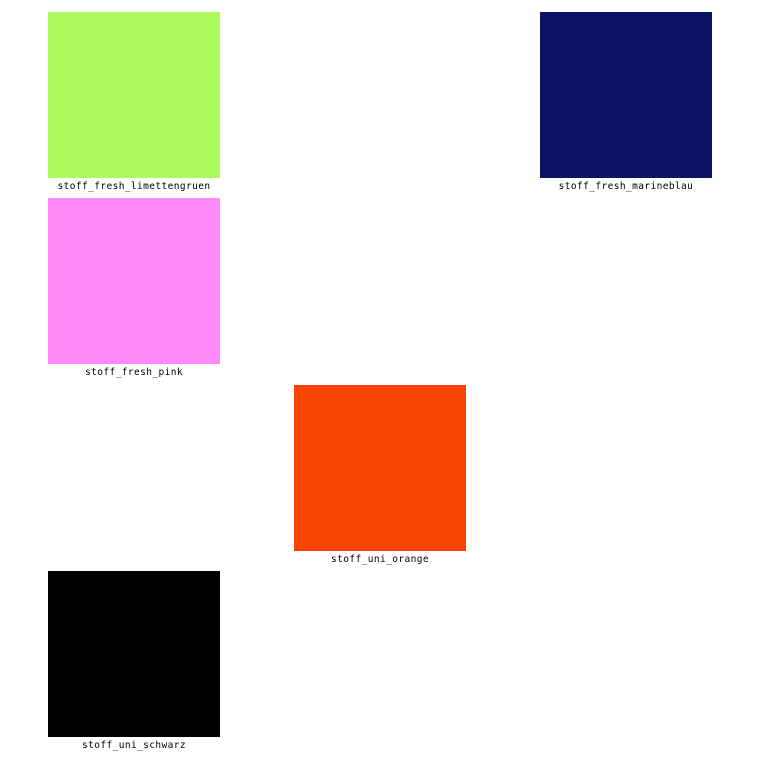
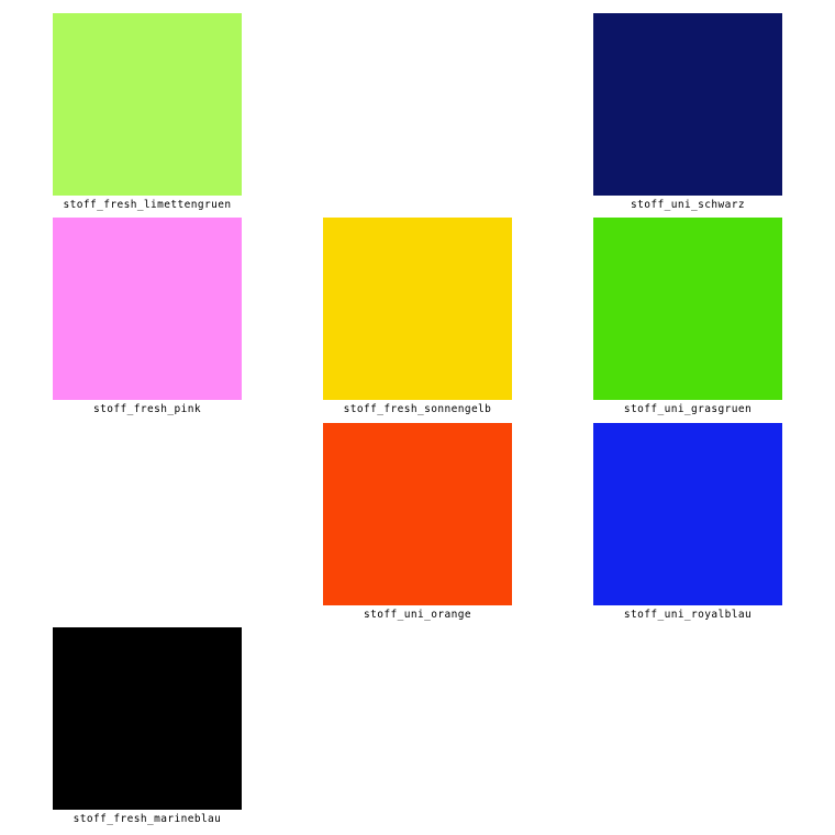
  stoff_fresh_limettengruen
- stoff_fresh_marineblau
+ stoff_uni_schwarz
  stoff_fresh_pink
+ stoff_fresh_sonnengelb
+ stoff_uni_grasgruen
  stoff_uni_orange
+ stoff_uni_royalblau
- stoff_uni_schwarz
+ stoff_fresh_marineblau
